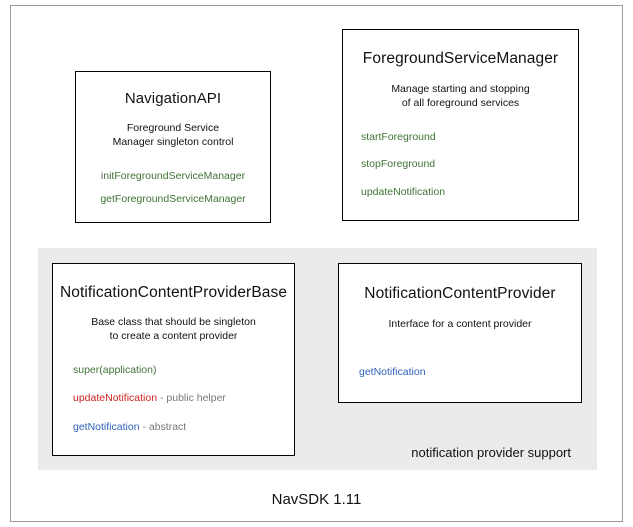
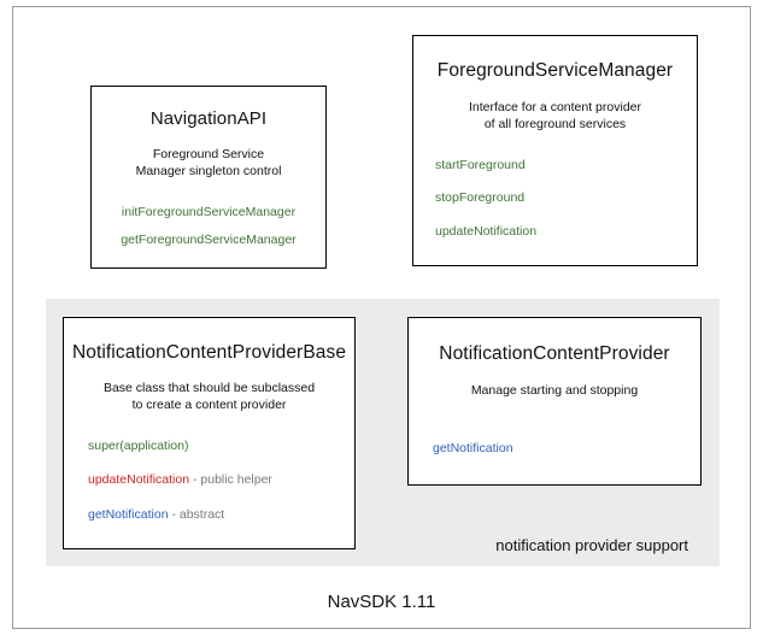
  notification provider support
  NavigationAPI
  Foreground Service
  Manager singleton control
  initForegroundServiceManager
  getForegroundServiceManager
  ForegroundServiceManager
- Manage starting and stopping
+ Interface for a content provider
  of all foreground services
  startForeground
  stopForeground
  updateNotification
  NotificationContentProviderBase
- Base class that should be singleton
+ Base class that should be subclassed
  to create a content provider
  super(application)
  updateNotification - public helper
  getNotification - abstract
  NotificationContentProvider
- Interface for a content provider
+ Manage starting and stopping
  getNotification
  NavSDK 1.11
